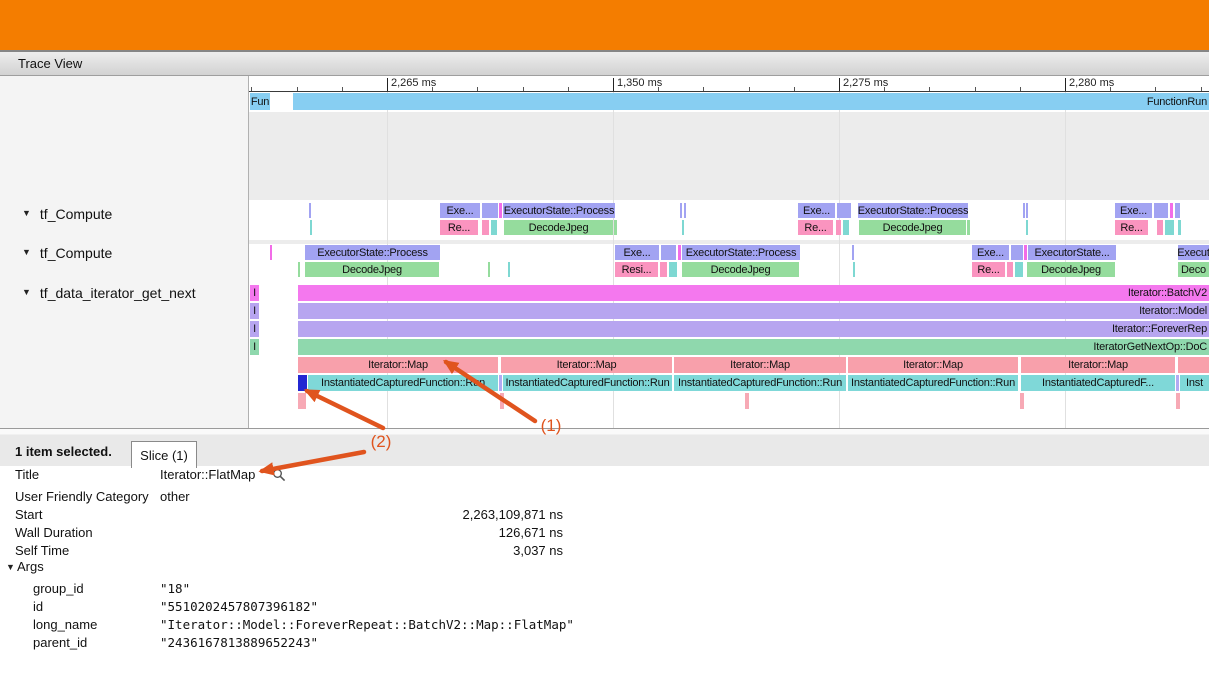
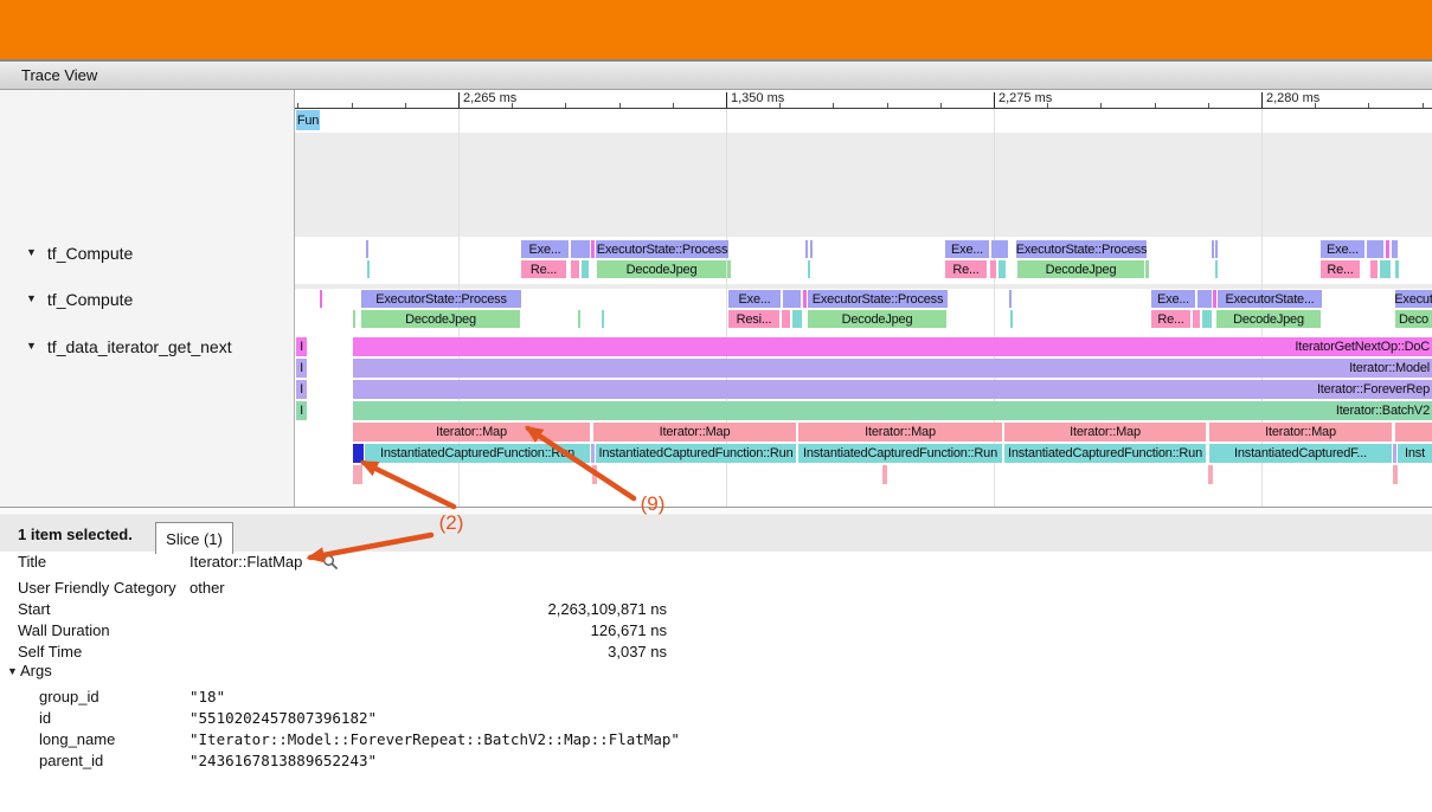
  Trace View
  ▼
  tf_Compute
  ▼
  tf_Compute
  ▼
  tf_data_iterator_get_next
  2,265 ms
  1,350 ms
  2,275 ms
  2,280 ms
  Fun
- FunctionRun
  Exe...
  ExecutorState::Process
  Exe...
  ExecutorState::Process
  Exe...
  Re...
  DecodeJpeg
  Re...
  DecodeJpeg
  Re...
  ExecutorState::Process
  Exe...
  ExecutorState::Process
  Exe...
  ExecutorState...
  Execut
  DecodeJpeg
  Resi...
  DecodeJpeg
  Re...
  DecodeJpeg
  Deco
  I
- Iterator::BatchV2
+ IteratorGetNextOp::DoC
  I
  Iterator::Model
  I
  Iterator::ForeverRep
  I
- IteratorGetNextOp::DoC
+ Iterator::BatchV2
  Iterator::Map
  Iterator::Map
  Iterator::Map
  Iterator::Map
  Iterator::Map
  InstantiatedCapturedFunction::Rn
  InstantiatedCapturedFunction::Run
  InstantiatedCapturedFunction::Run
  InstantiatedCapturedFunction::Run
  InstantiatedCapturedF...
  Inst
  1 item selected.
  Slice (1)
  ▼
  Args
  Title
  Iterator::FlatMap
  User Friendly Category
  other
  Start
  2,263,109,871 ns
  Wall Duration
  126,671 ns
  Self Time
  3,037 ns
  group_id
  "18"
  id
  "5510202457807396182"
  long_name
  "Iterator::Model::ForeverRepeat::BatchV2::Map::FlatMap"
  parent_id
  "2436167813889652243"
- (1)
+ (9)
  (2)
